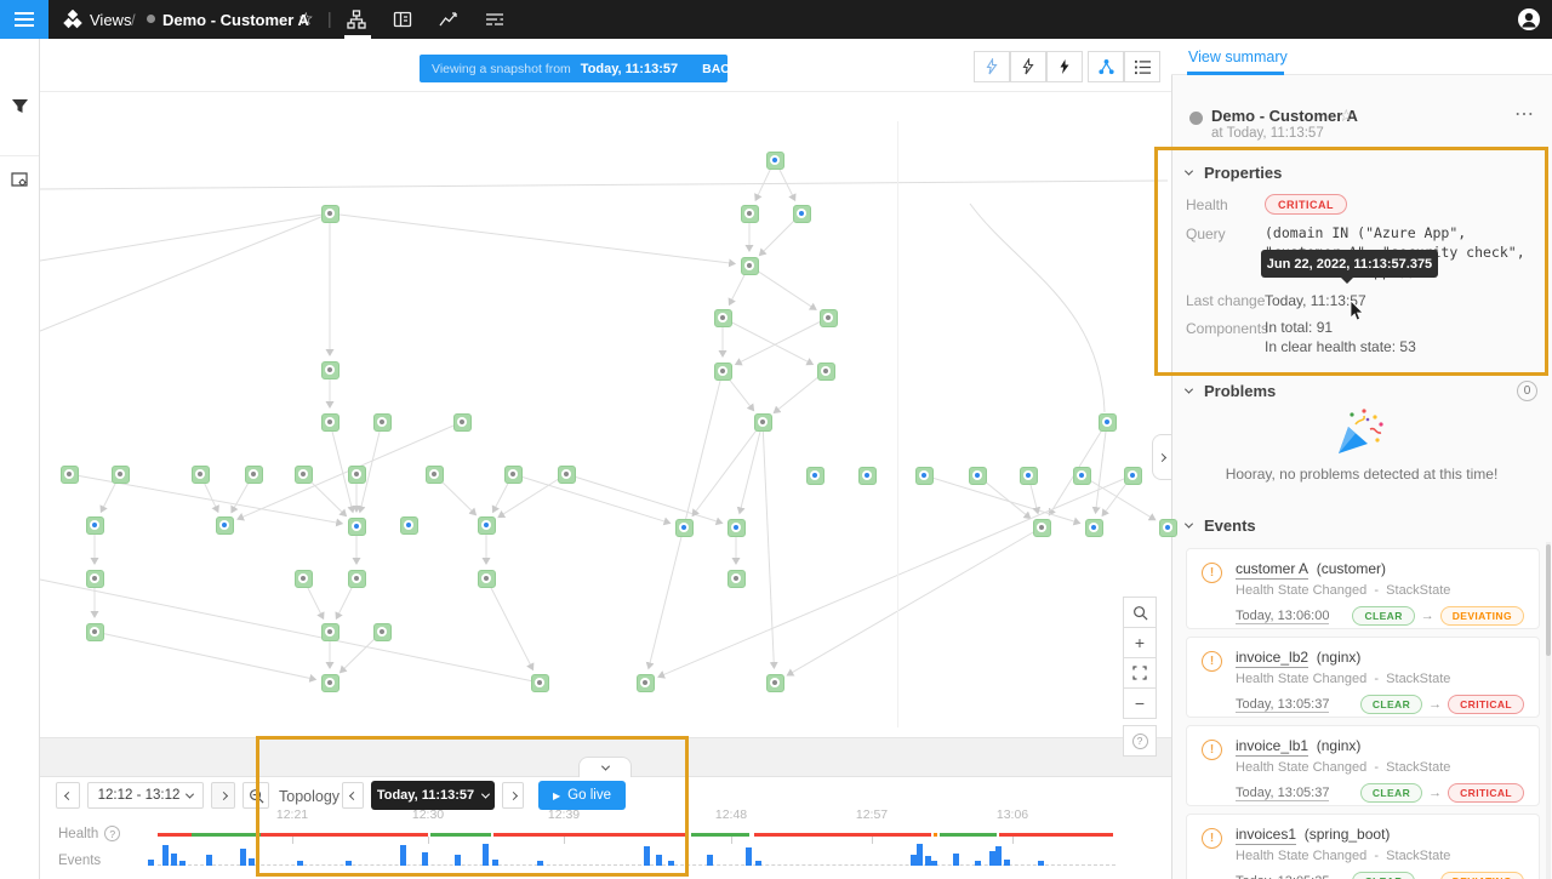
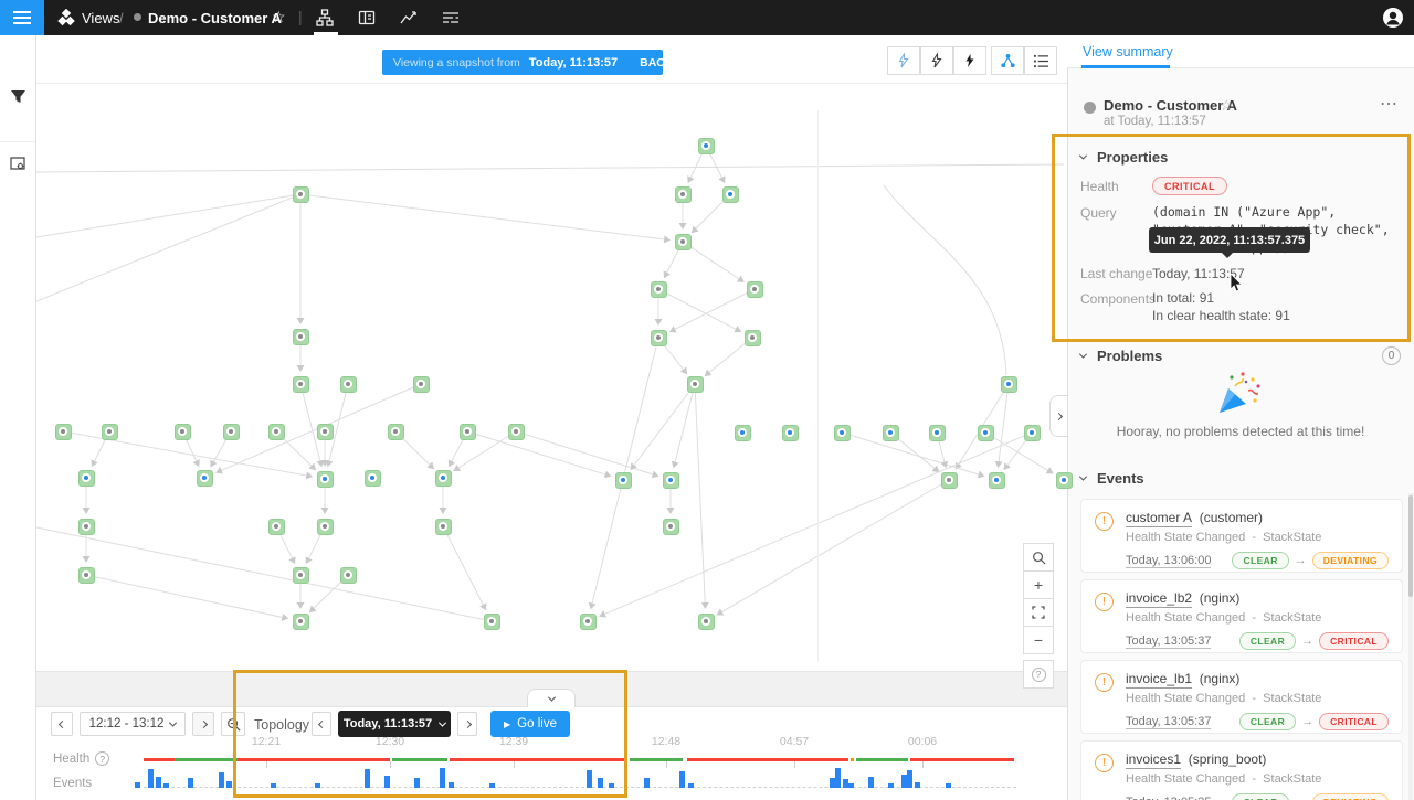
  Views
  /
  Demo - Customer A
  ☆
  |
  Viewing a snapshot from
  Today, 11:13:57
  BACK TO LIVE
  +
  −
  ?
  12:12 - 13:12
  Topology
  Today, 11:13:57
  ▶
  Go live
  Health
  ?
  Events
  12:21
  12:30
  12:39
  12:48
- 12:57
+ 04:57
- 13:06
+ 00:06
  View summary
  Demo - Customer A
  ☆
  ⋯
  at Today, 11:13:57
  Properties
  Health
  CRITICAL
  Query
  (domain IN ("Azure App",
  Last change
  Today, 11:13:57
  Components
  In total: 91
- In clear health state: 53
+ In clear health state: 91
  Problems
  0
  Hooray, no problems detected at this time!
  Events
  !
  customer A (customer)
  Health State Changed - StackState
  Today, 13:06:00
  CLEAR → DEVIATING
  !
  invoice_lb2 (nginx)
  Health State Changed - StackState
  Today, 13:05:37
  CLEAR → CRITICAL
  !
  invoice_lb1 (nginx)
  Health State Changed - StackState
  Today, 13:05:37
  CLEAR → CRITICAL
  !
  invoices1 (spring_boot)
  Health State Changed - StackState
  Jun 22, 2022, 11:13:57.375
